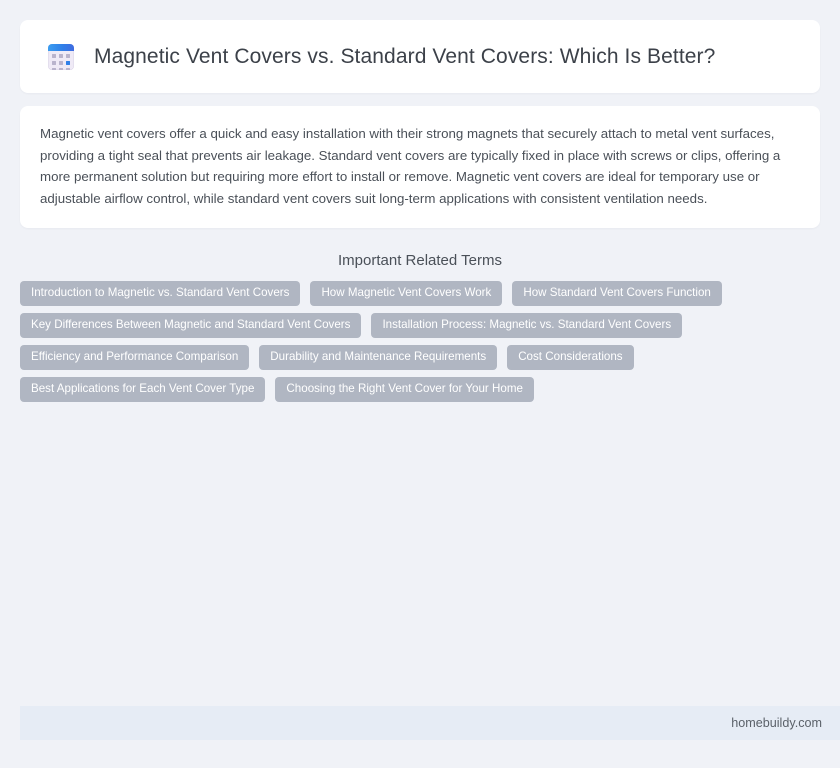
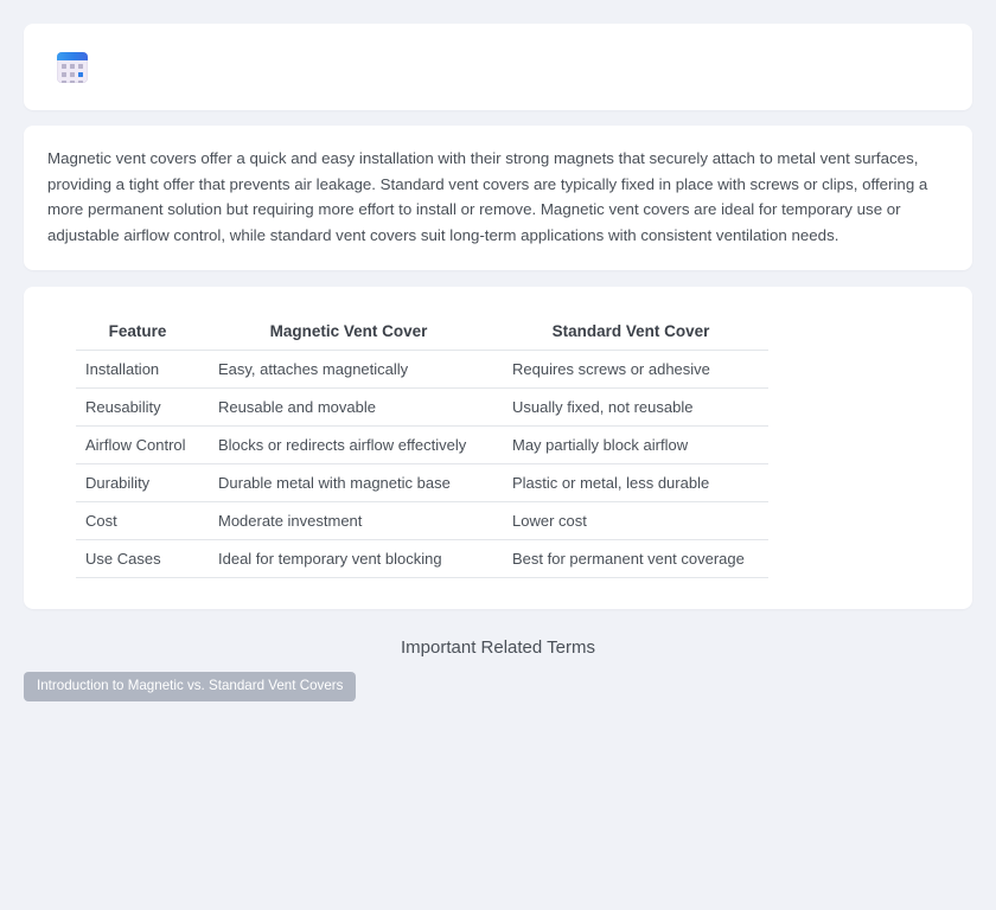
- Magnetic Vent Covers vs. Standard Vent Covers: Which Is Better?
- Magnetic vent covers offer a quick and easy installation with their strong magnets that securely attach to metal vent surfaces, providing a tight seal that prevents air leakage. Standard vent covers are typically fixed in place with screws or clips, offering a more permanent solution but requiring more effort to install or remove. Magnetic vent covers are ideal for temporary use or adjustable airflow control, while standard vent covers suit long-term applications with consistent ventilation needs.
+ Magnetic vent covers offer a quick and easy installation with their strong magnets that securely attach to metal vent surfaces, providing a tight offer that prevents air leakage. Standard vent covers are typically fixed in place with screws or clips, offering a more permanent solution but requiring more effort to install or remove. Magnetic vent covers are ideal for temporary use or adjustable airflow control, while standard vent covers suit long-term applications with consistent ventilation needs.
+ Feature	Magnetic Vent Cover	Standard Vent Cover
+ Installation	Easy, attaches magnetically	Requires screws or adhesive
+ Reusability	Reusable and movable	Usually fixed, not reusable
+ Airflow Control	Blocks or redirects airflow effectively	May partially block airflow
+ Durability	Durable metal with magnetic base	Plastic or metal, less durable
+ Cost	Moderate investment	Lower cost
+ Use Cases	Ideal for temporary vent blocking	Best for permanent vent coverage
  Important Related Terms
  Introduction to Magnetic vs. Standard Vent Covers
- How Magnetic Vent Covers Work
- How Standard Vent Covers Function
- Key Differences Between Magnetic and Standard Vent Covers
- Installation Process: Magnetic vs. Standard Vent Covers
- Efficiency and Performance Comparison
- Durability and Maintenance Requirements
- Cost Considerations
- Best Applications for Each Vent Cover Type
- Choosing the Right Vent Cover for Your Home
- homebuildy.com
